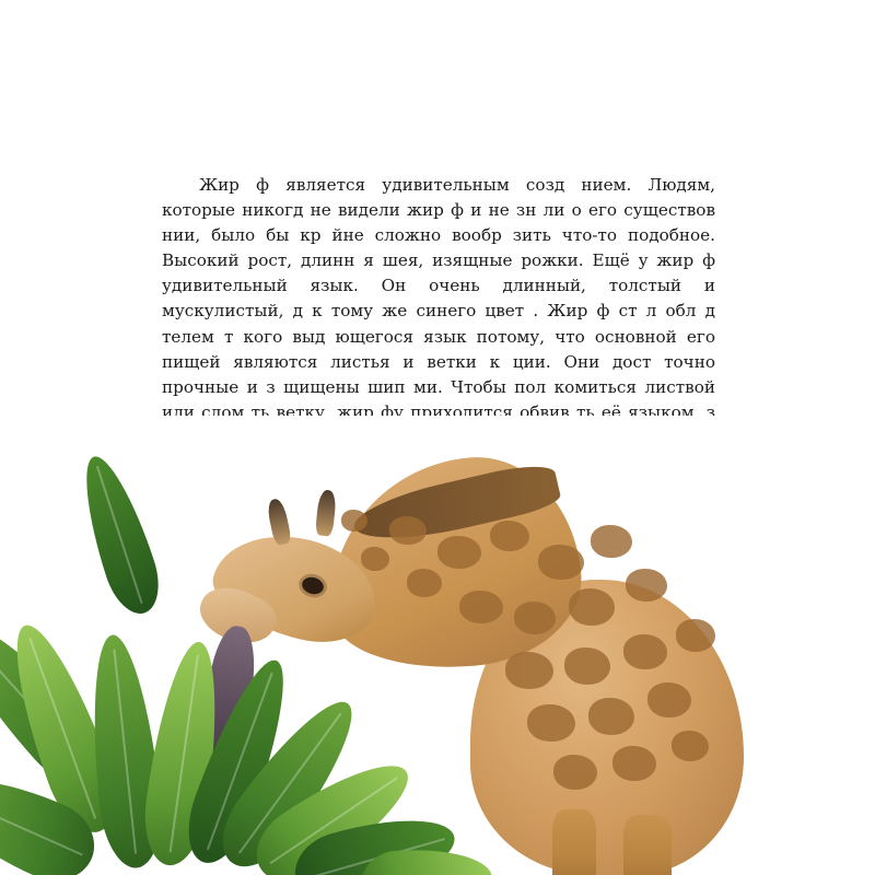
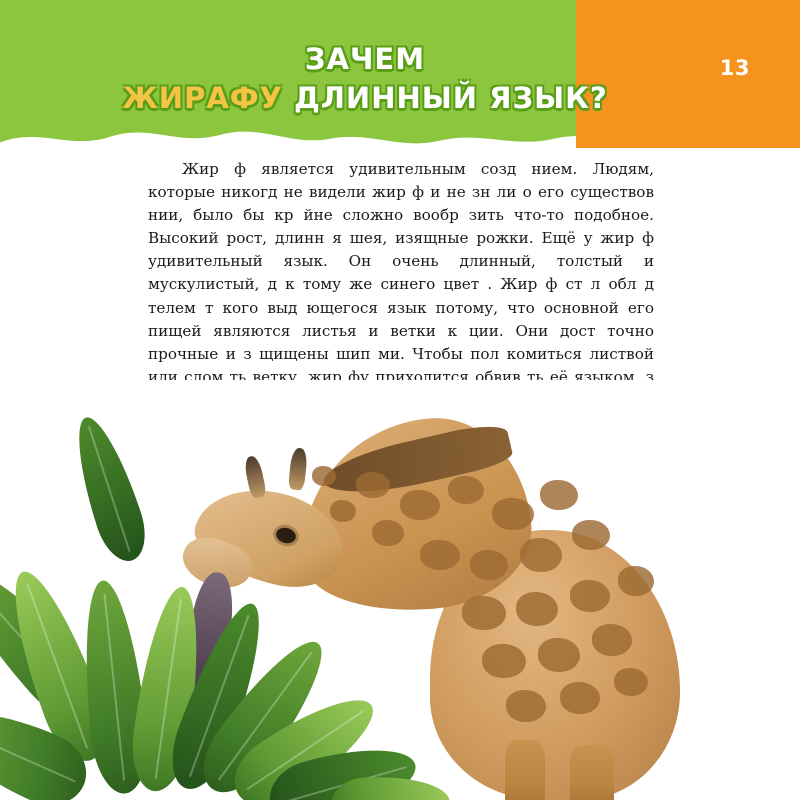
+ 13
+ ЗАЧЕМ
+ ЖИРАФУ ДЛИННЫЙ ЯЗЫК?
  Жир ф является удивительным созд нием. Людям, которые никогд не видели жир ф и не зн ли о его существов нии, было бы кр йне сложно вообр зить что-то подобное. Высокий рост, длинн я шея, изящные рожки. Ещё у жир ф удивительный язык. Он очень длинный, толстый и мускулистый, д к тому же синего цвет . Жир ф ст л обл д телем т кого выд ющегося язык потому, что основной его пищей являются листья и ветки к ции. Они дост точно прочные и з щищены шип ми. Чтобы пол комиться листвой или слом ть ветку, жир фу приходится обвив ть её языком, з
